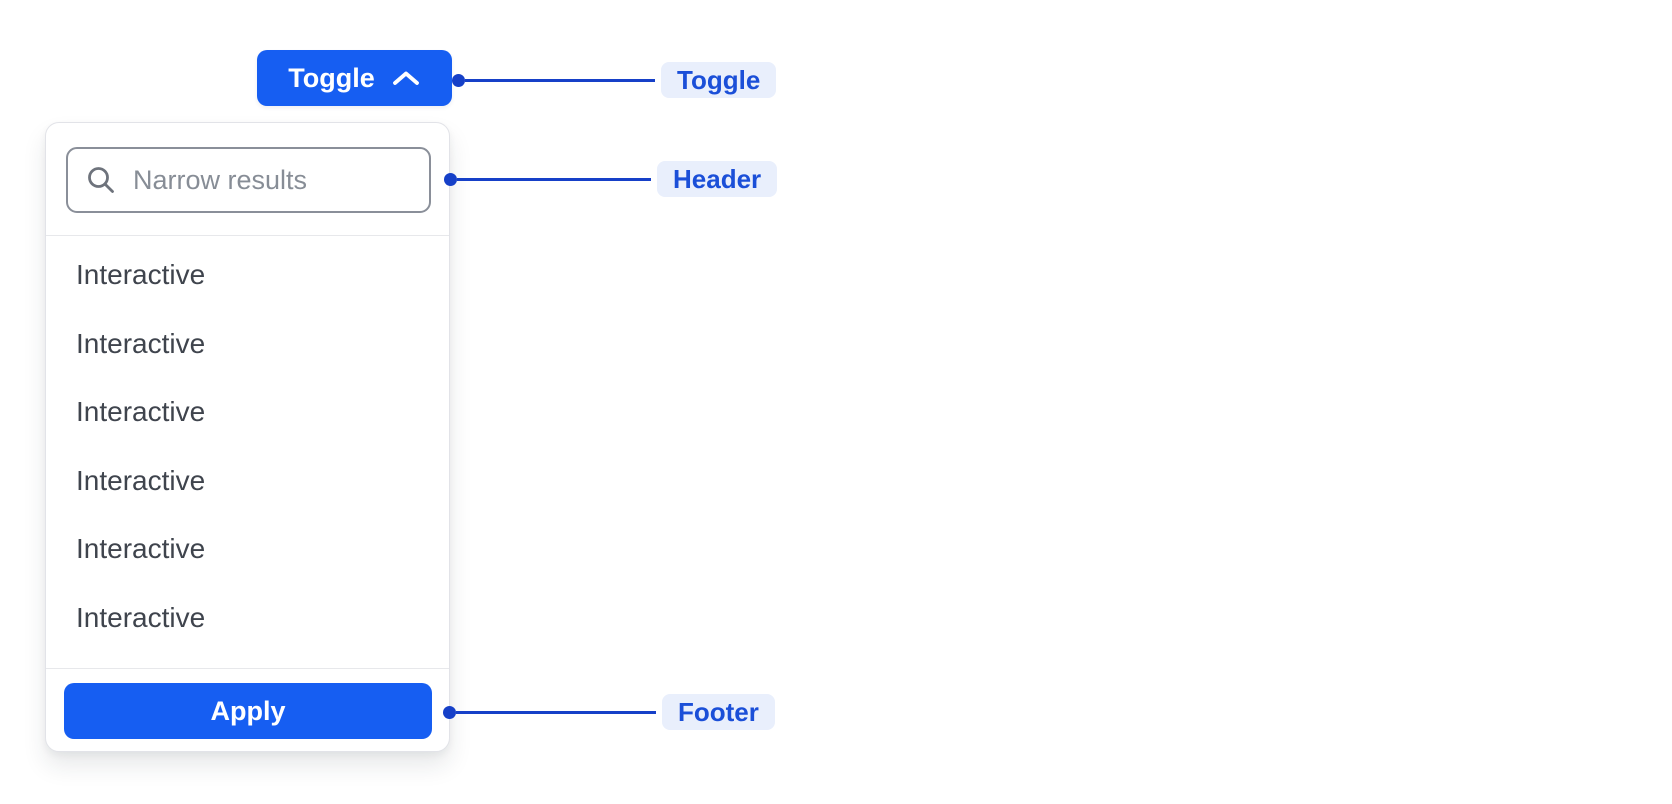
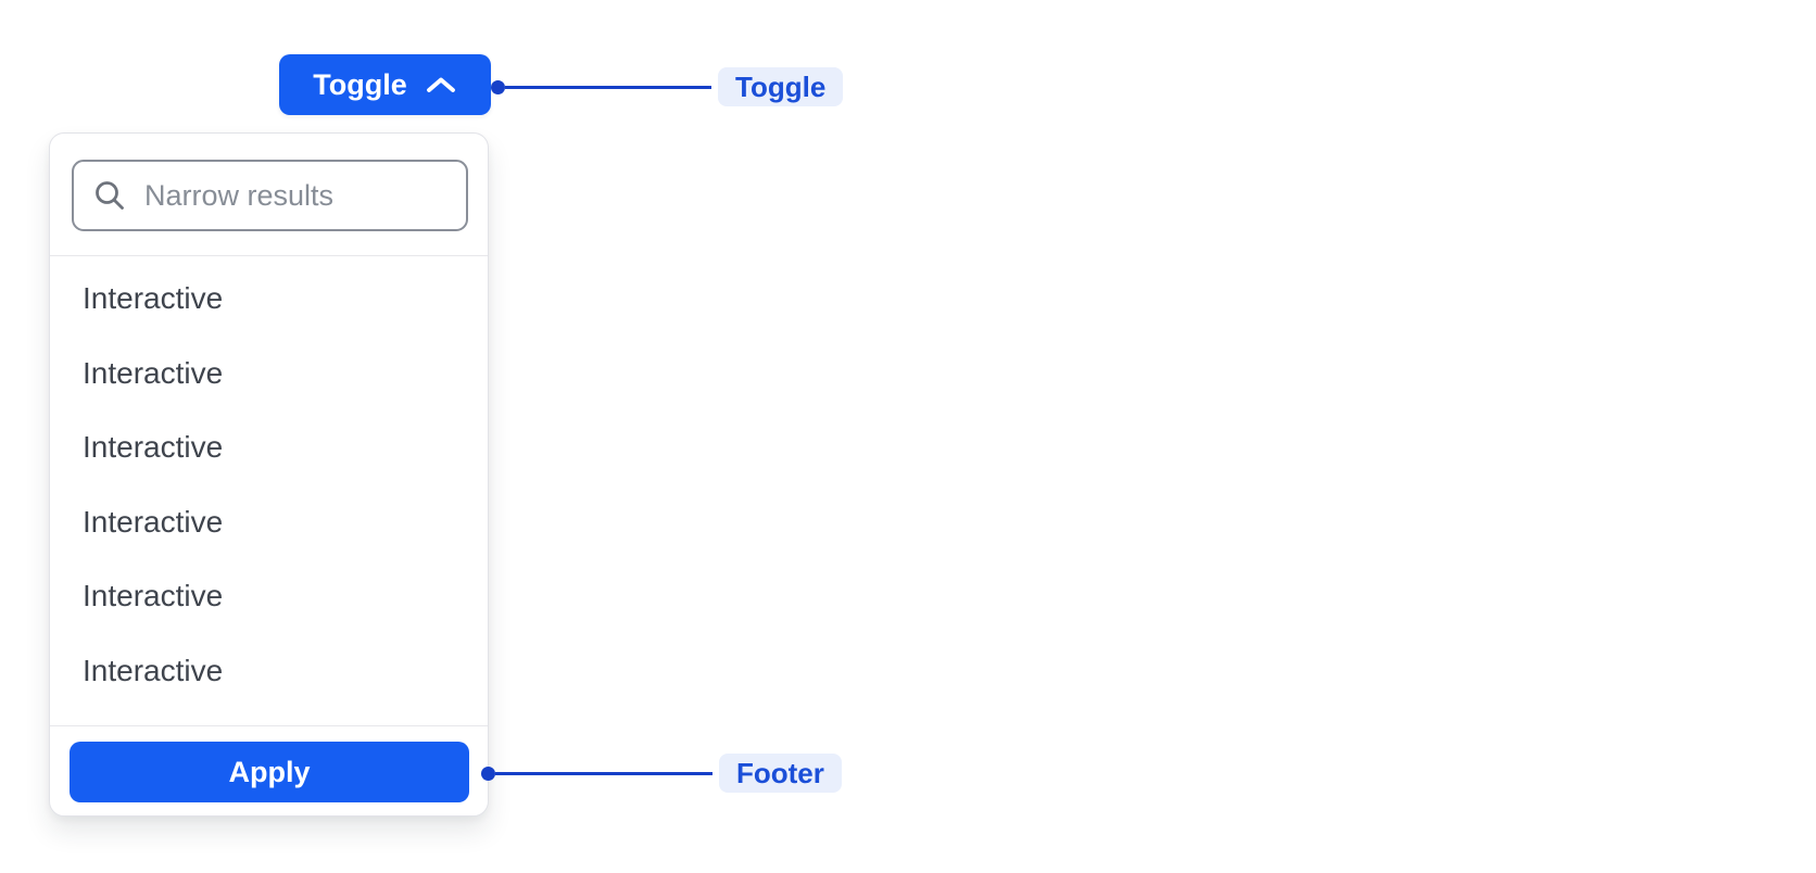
  Toggle
  Narrow results
  Interactive
  Interactive
  Interactive
  Interactive
  Interactive
  Interactive
  Apply
  Toggle
- Header
  Footer
